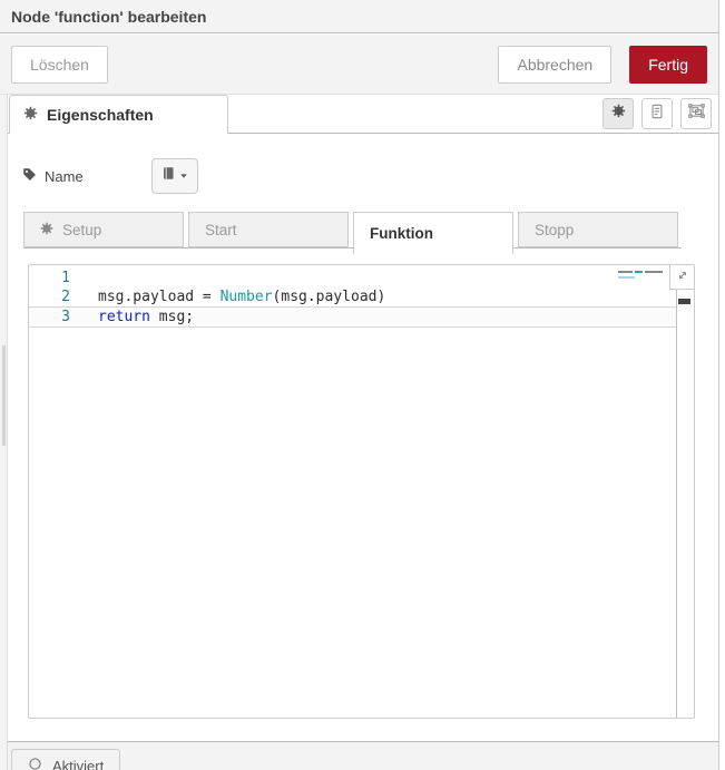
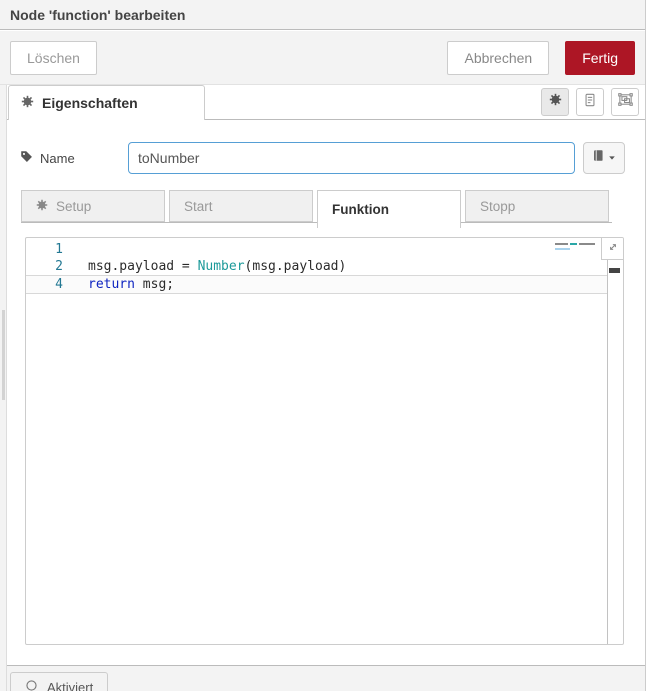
  Node 'function' bearbeiten
  Löschen
  Abbrechen
  Fertig
  Eigenschaften
  Name
+ toNumber
  Setup
  Start
  Funktion
  Stopp
  1
  2
  msg.payload = Number(msg.payload)
- 3
+ 4
  return msg;
  Aktiviert
